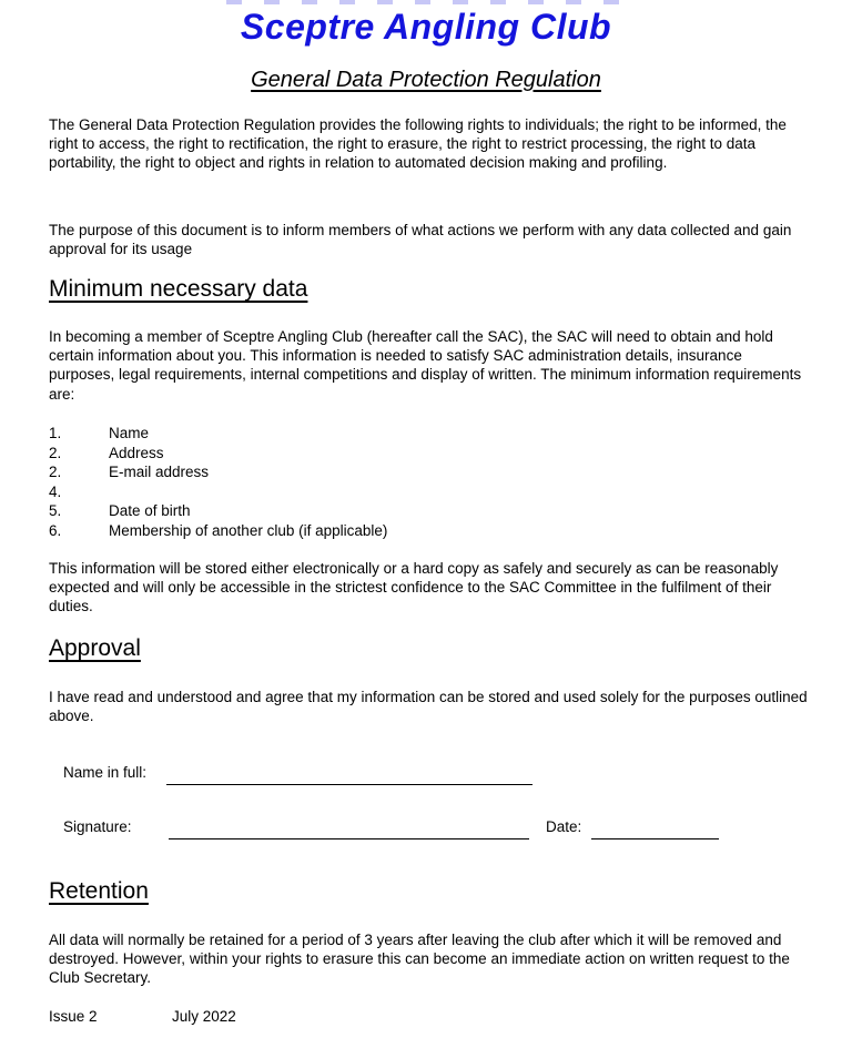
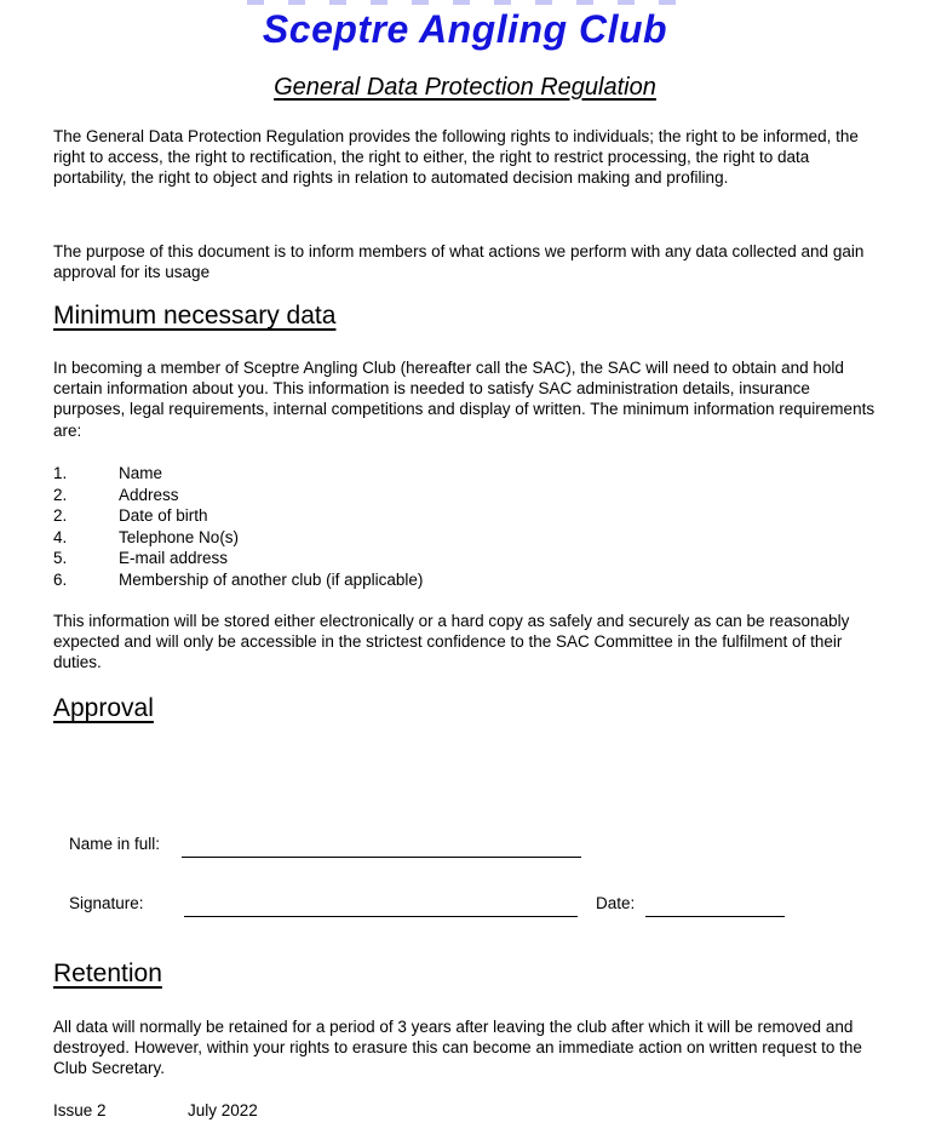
  Sceptre Angling Club
  General Data Protection Regulation
- The General Data Protection Regulation provides the following rights to individuals; the right to be informed, the right to access, the right to rectification, the right to erasure, the right to restrict processing, the right to data portability, the right to object and rights in relation to automated decision making and profiling.
+ The General Data Protection Regulation provides the following rights to individuals; the right to be informed, the right to access, the right to rectification, the right to either, the right to restrict processing, the right to data portability, the right to object and rights in relation to automated decision making and profiling.
  The purpose of this document is to inform members of what actions we perform with any data collected and gain approval for its usage
  Minimum necessary data
  In becoming a member of Sceptre Angling Club (hereafter call the SAC), the SAC will need to obtain and hold certain information about you. This information is needed to satisfy SAC administration details, insurance purposes, legal requirements, internal competitions and display of written. The minimum information requirements are:
  1.
  Name
  2.
  Address
  2.
- E-mail address
+ Date of birth
  4.
+ Telephone No(s)
  5.
- Date of birth
+ E-mail address
  6.
  Membership of another club (if applicable)
  This information will be stored either electronically or a hard copy as safely and securely as can be reasonably expected and will only be accessible in the strictest confidence to the SAC Committee in the fulfilment of their duties.
  Approval
- I have read and understood and agree that my information can be stored and used solely for the purposes outlined above.
  Name in full:
  Signature:
  Date:
  Retention
  All data will normally be retained for a period of 3 years after leaving the club after which it will be removed and destroyed. However, within your rights to erasure this can become an immediate action on written request to the Club Secretary.
  Issue 2
  July 2022
